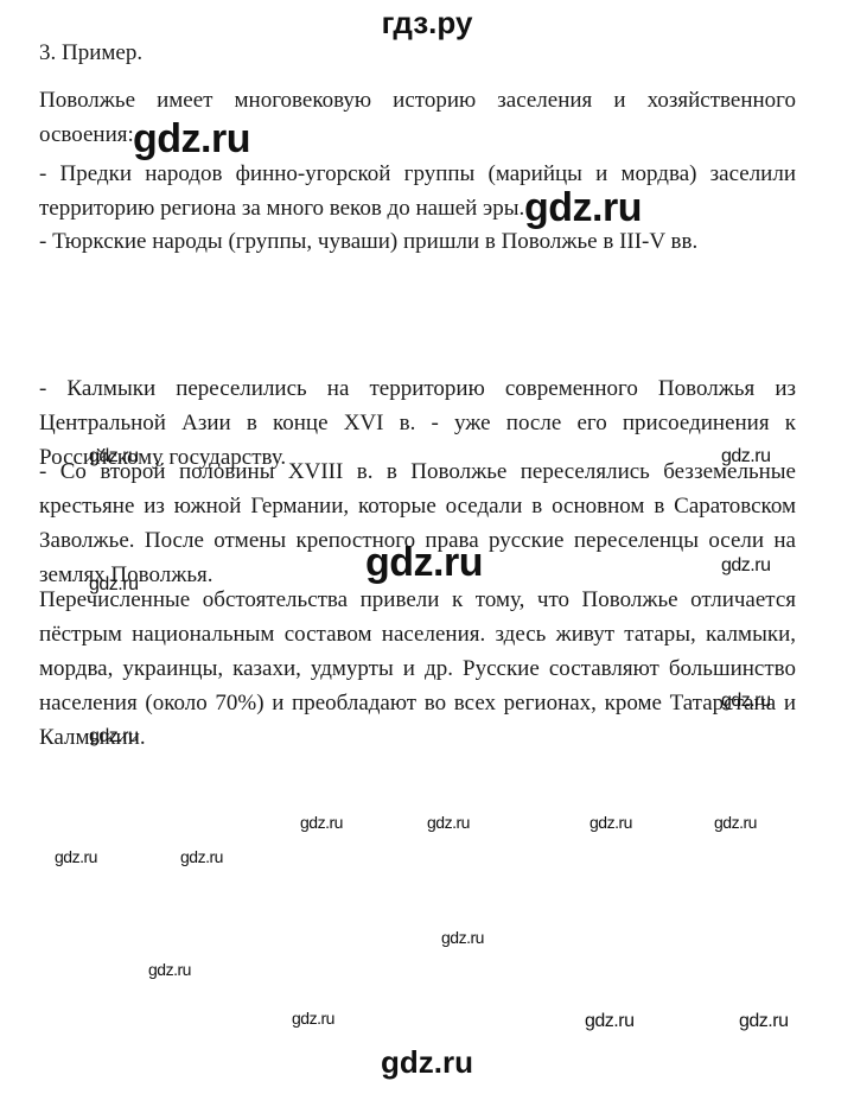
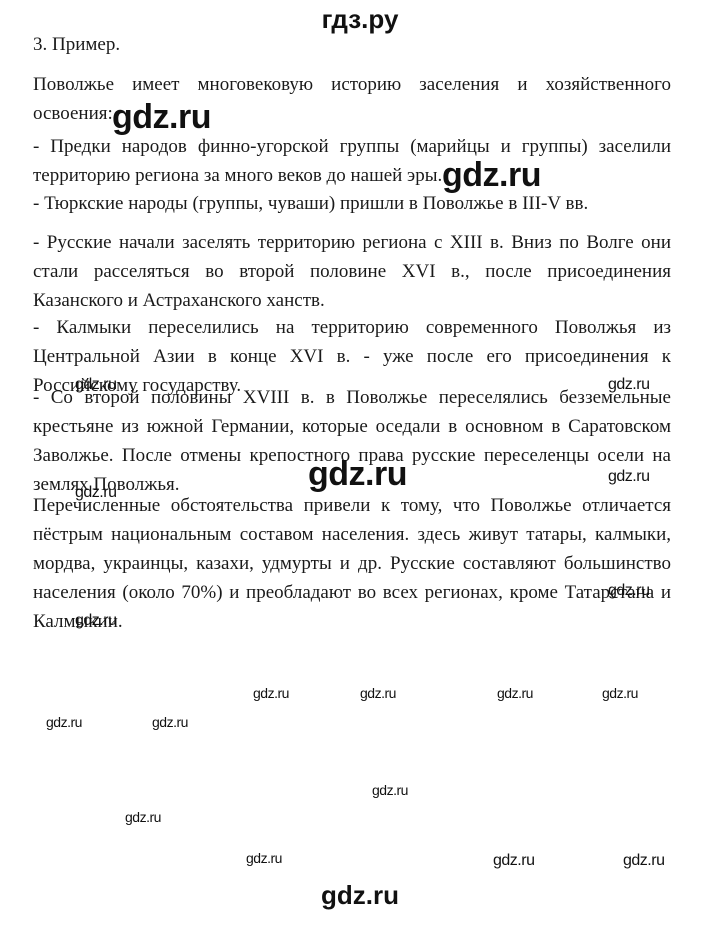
  гдз.ру
  3. Пример.
  Поволжье имеет многовековую историю заселения и хозяйственного освоения:
- - Предки народов финно-угорской группы (марийцы и мордва) заселили территорию региона за много веков до нашей эры.
+ - Предки народов финно-угорской группы (марийцы и группы) заселили территорию региона за много веков до нашей эры.
  - Тюркские народы (группы, чуваши) пришли в Поволжье в III-V вв.
+ - Русские начали заселять территорию региона с XIII в. Вниз по Волге они стали расселяться во второй половине XVI в., после присоединения Казанского и Астраханского ханств.
  - Калмыки переселились на территорию современного Поволжья из Центральной Азии в конце XVI в. - уже после его присоединения к Российскому государству.
  - Со второй половины XVIII в. в Поволжье переселялись безземельные крестьяне из южной Германии, которые оседали в основном в Саратовском Заволжье. После отмены крепостного права русские переселенцы осели на землях Поволжья.
  Перечисленные обстоятельства привели к тому, что Поволжье отличается пёстрым национальным составом населения. здесь живут татары, калмыки, мордва, украинцы, казахи, удмурты и др. Русские составляют большинство населения (около 70%) и преобладают во всех регионах, кроме Татарстана и Калмыкии.
  gdz.ru
  gdz.ru
  gdz.ru
  gdz.ru
  gdz.ru
  gdz.ru
  gdz.ru
  gdz.ru
  gdz.ru
  gdz.ru
  gdz.ru
  gdz.ru
  gdz.ru
  gdz.ru
  gdz.ru
  gdz.ru
  gdz.ru
  gdz.ru
  gdz.ru
  gdz.ru
  gdz.ru
